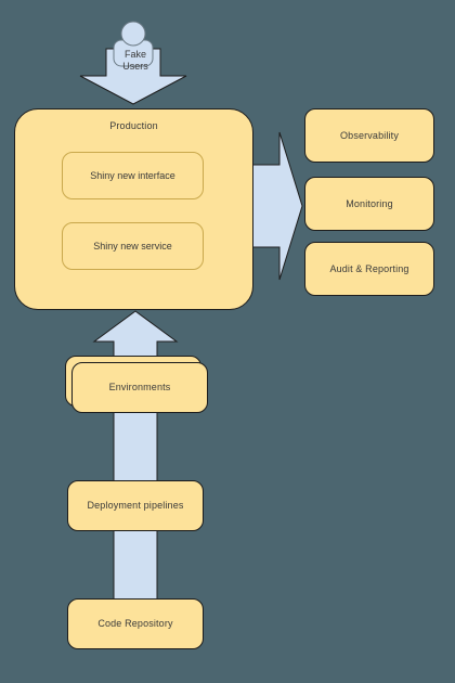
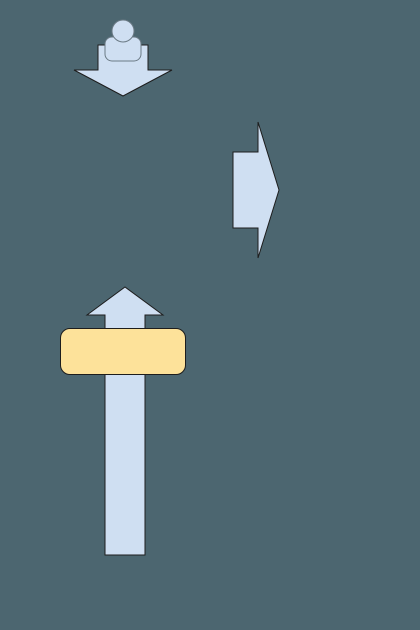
- Fake
- Users
- Production
- Shiny new interface
- Shiny new service
- Observability
- Monitoring
- Audit & Reporting
- Environments
- Deployment pipelines
- Code Repository
